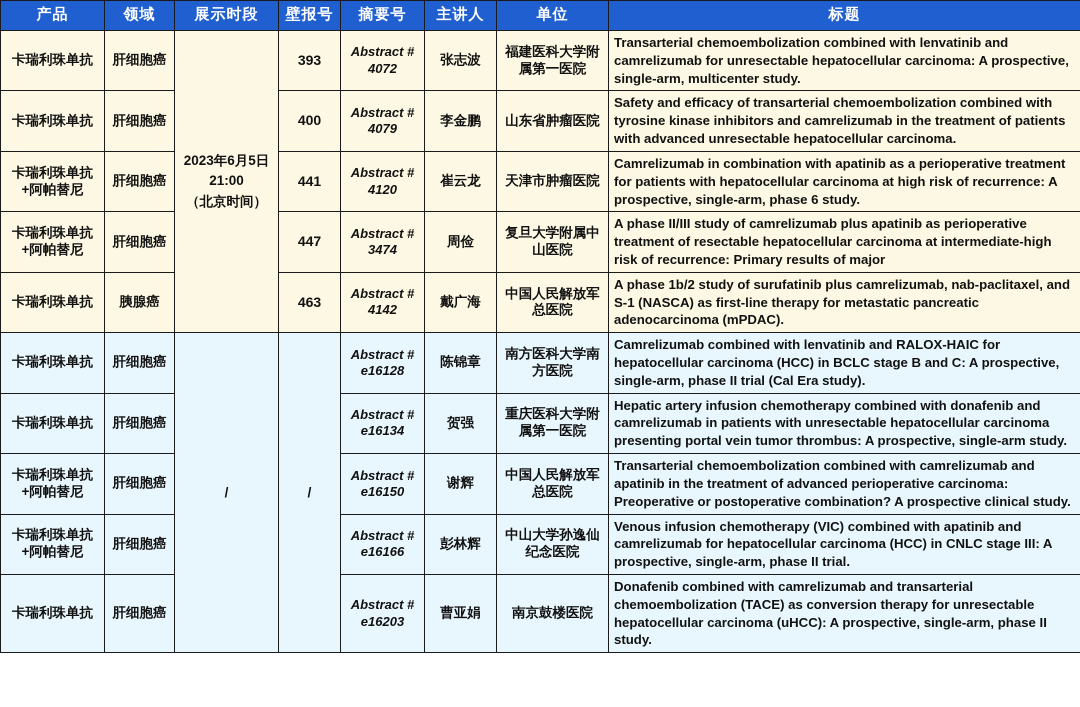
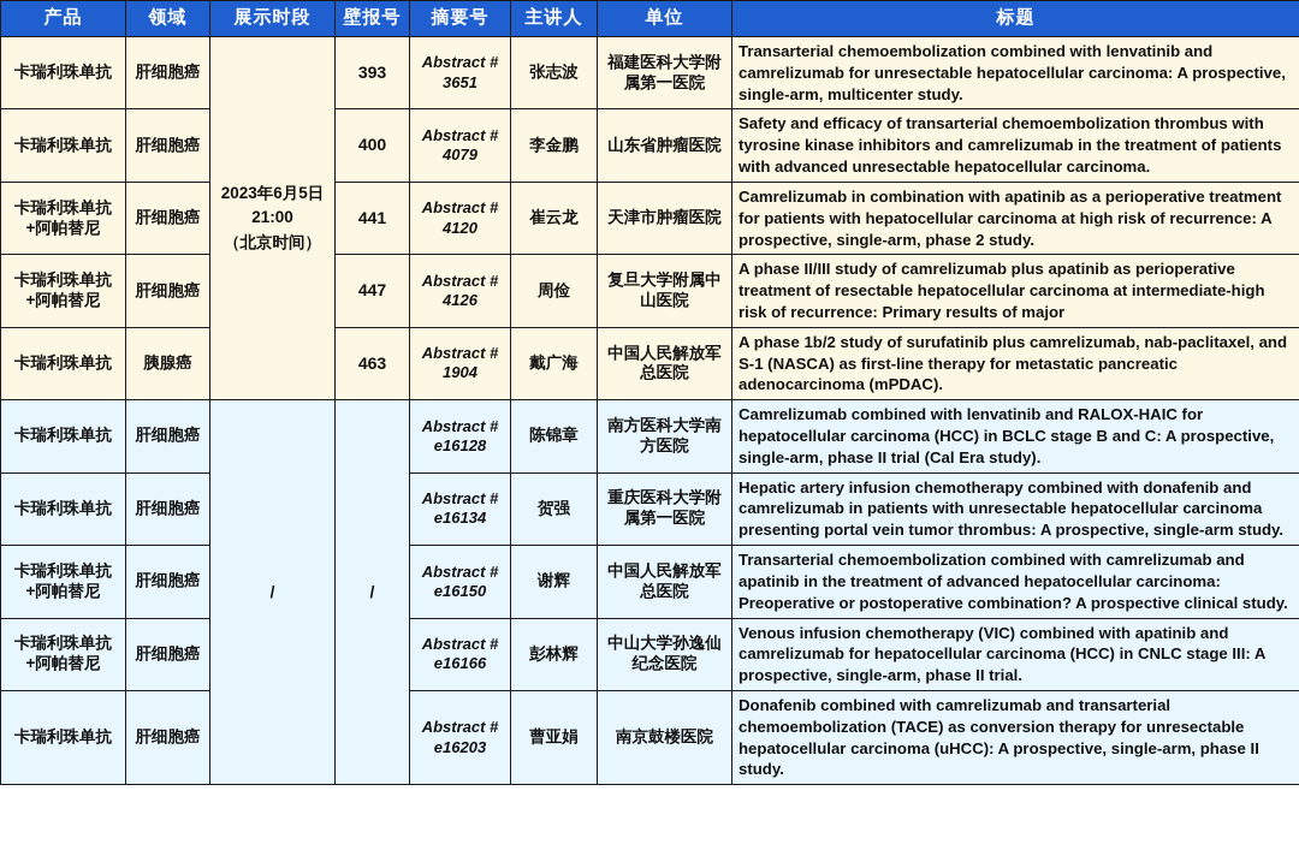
  产品	领域	展示时段	壁报号	摘要号	主讲人	单位	标题
- 卡瑞利珠单抗	肝细胞癌	2023年6月5日 21:00 （北京时间）	393	Abstract # 4072	张志波	福建医科大学附属第一医院	Transarterial chemoembolization combined with lenvatinib and camrelizumab for unresectable hepatocellular carcinoma: A prospective, single-arm, multicenter study.
+ 卡瑞利珠单抗	肝细胞癌	2023年6月5日 21:00 （北京时间）	393	Abstract # 3651	张志波	福建医科大学附属第一医院	Transarterial chemoembolization combined with lenvatinib and camrelizumab for unresectable hepatocellular carcinoma: A prospective, single-arm, multicenter study.
- 卡瑞利珠单抗	肝细胞癌	400	Abstract # 4079	李金鹏	山东省肿瘤医院	Safety and efficacy of transarterial chemoembolization combined with tyrosine kinase inhibitors and camrelizumab in the treatment of patients with advanced unresectable hepatocellular carcinoma.
+ 卡瑞利珠单抗	肝细胞癌	400	Abstract # 4079	李金鹏	山东省肿瘤医院	Safety and efficacy of transarterial chemoembolization thrombus with tyrosine kinase inhibitors and camrelizumab in the treatment of patients with advanced unresectable hepatocellular carcinoma.
- 卡瑞利珠单抗+阿帕替尼	肝细胞癌	441	Abstract # 4120	崔云龙	天津市肿瘤医院	Camrelizumab in combination with apatinib as a perioperative treatment for patients with hepatocellular carcinoma at high risk of recurrence: A prospective, single-arm, phase 6 study.
+ 卡瑞利珠单抗+阿帕替尼	肝细胞癌	441	Abstract # 4120	崔云龙	天津市肿瘤医院	Camrelizumab in combination with apatinib as a perioperative treatment for patients with hepatocellular carcinoma at high risk of recurrence: A prospective, single-arm, phase 2 study.
- 卡瑞利珠单抗+阿帕替尼	肝细胞癌	447	Abstract # 3474	周俭	复旦大学附属中山医院	A phase II/III study of camrelizumab plus apatinib as perioperative treatment of resectable hepatocellular carcinoma at intermediate-high risk of recurrence: Primary results of major
+ 卡瑞利珠单抗+阿帕替尼	肝细胞癌	447	Abstract # 4126	周俭	复旦大学附属中山医院	A phase II/III study of camrelizumab plus apatinib as perioperative treatment of resectable hepatocellular carcinoma at intermediate-high risk of recurrence: Primary results of major
- 卡瑞利珠单抗	胰腺癌	463	Abstract # 4142	戴广海	中国人民解放军总医院	A phase 1b/2 study of surufatinib plus camrelizumab, nab-paclitaxel, and S-1 (NASCA) as first-line therapy for metastatic pancreatic adenocarcinoma (mPDAC).
+ 卡瑞利珠单抗	胰腺癌	463	Abstract # 1904	戴广海	中国人民解放军总医院	A phase 1b/2 study of surufatinib plus camrelizumab, nab-paclitaxel, and S-1 (NASCA) as first-line therapy for metastatic pancreatic adenocarcinoma (mPDAC).
  卡瑞利珠单抗	肝细胞癌	/	/	Abstract # e16128	陈锦章	南方医科大学南方医院	Camrelizumab combined with lenvatinib and RALOX-HAIC for hepatocellular carcinoma (HCC) in BCLC stage B and C: A prospective, single-arm, phase II trial (Cal Era study).
  卡瑞利珠单抗	肝细胞癌	Abstract # e16134	贺强	重庆医科大学附属第一医院	Hepatic artery infusion chemotherapy combined with donafenib and camrelizumab in patients with unresectable hepatocellular carcinoma presenting portal vein tumor thrombus: A prospective, single-arm study.
- 卡瑞利珠单抗+阿帕替尼	肝细胞癌	Abstract # e16150	谢辉	中国人民解放军总医院	Transarterial chemoembolization combined with camrelizumab and apatinib in the treatment of advanced perioperative carcinoma: Preoperative or postoperative combination? A prospective clinical study.
+ 卡瑞利珠单抗+阿帕替尼	肝细胞癌	Abstract # e16150	谢辉	中国人民解放军总医院	Transarterial chemoembolization combined with camrelizumab and apatinib in the treatment of advanced hepatocellular carcinoma: Preoperative or postoperative combination? A prospective clinical study.
  卡瑞利珠单抗+阿帕替尼	肝细胞癌	Abstract # e16166	彭林辉	中山大学孙逸仙纪念医院	Venous infusion chemotherapy (VIC) combined with apatinib and camrelizumab for hepatocellular carcinoma (HCC) in CNLC stage III: A prospective, single-arm, phase II trial.
  卡瑞利珠单抗	肝细胞癌	Abstract # e16203	曹亚娟	南京鼓楼医院	Donafenib combined with camrelizumab and transarterial chemoembolization (TACE) as conversion therapy for unresectable hepatocellular carcinoma (uHCC): A prospective, single-arm, phase II study.
